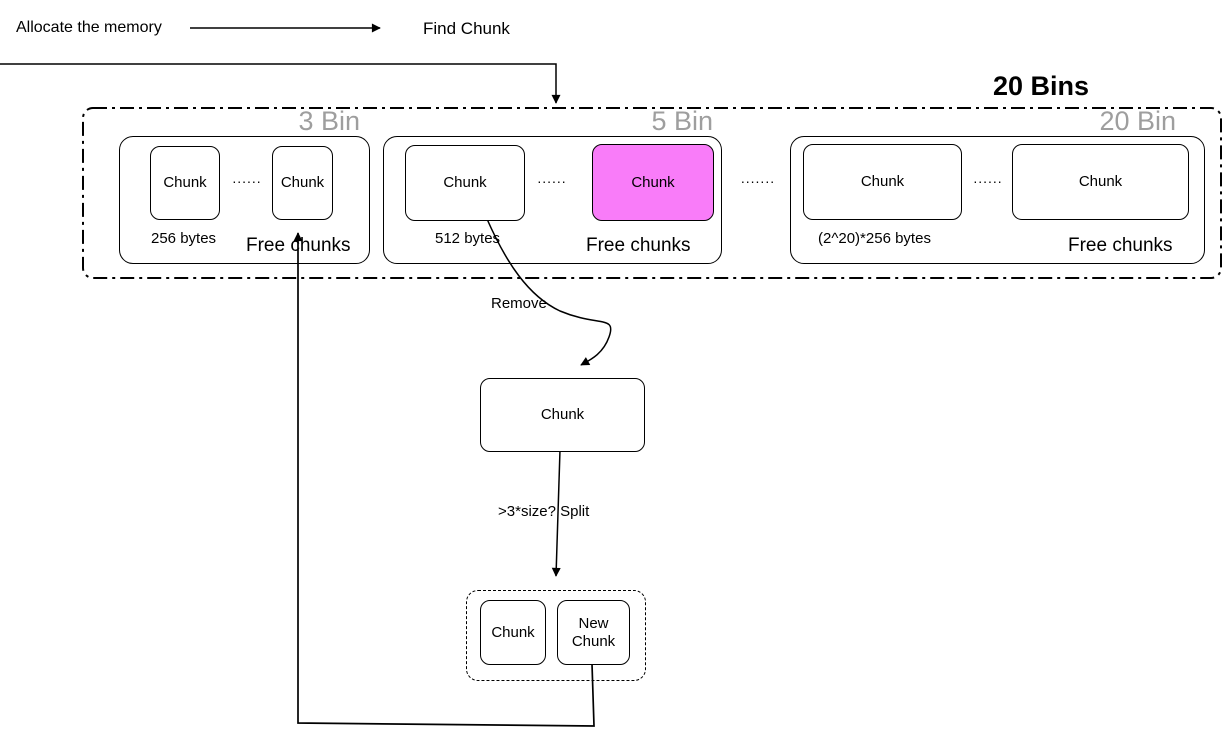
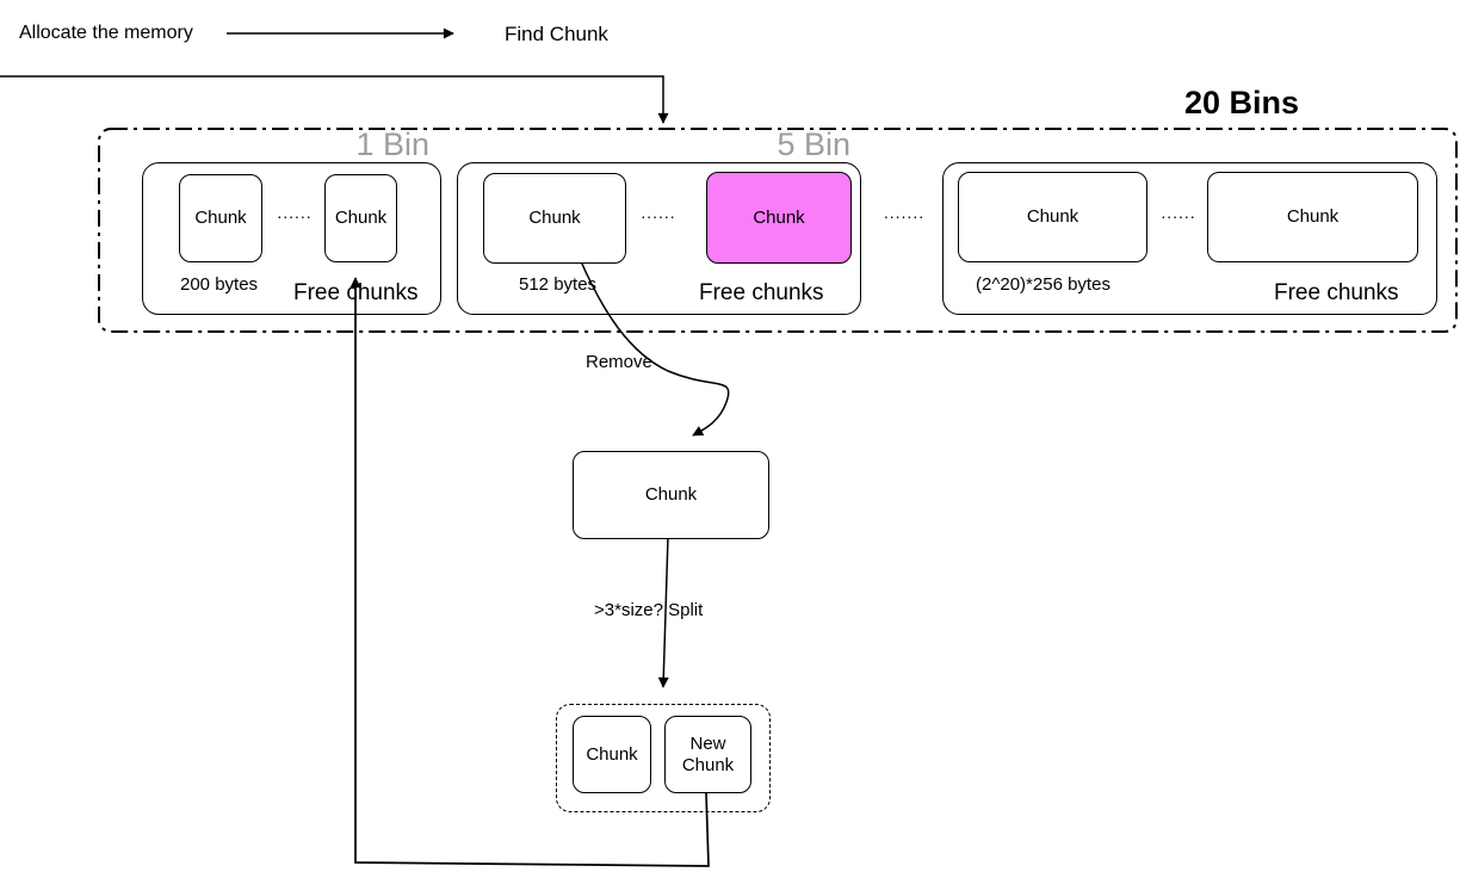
  Allocate the memory
  Find Chunk
  20 Bins
- 3 Bin
+ 1 Bin
  5 Bin
- 20 Bin
  Chunk
  ......
  Chunk
- 256 bytes
+ 200 bytes
  Free chunks
  Chunk
  ......
  Chunk
  512 bytes
  Free chunks
  .......
  Chunk
  ......
  Chunk
  (2^20)*256 bytes
  Free chunks
  Remove
  Chunk
  >3*size? Split
  Chunk
  New Chunk
